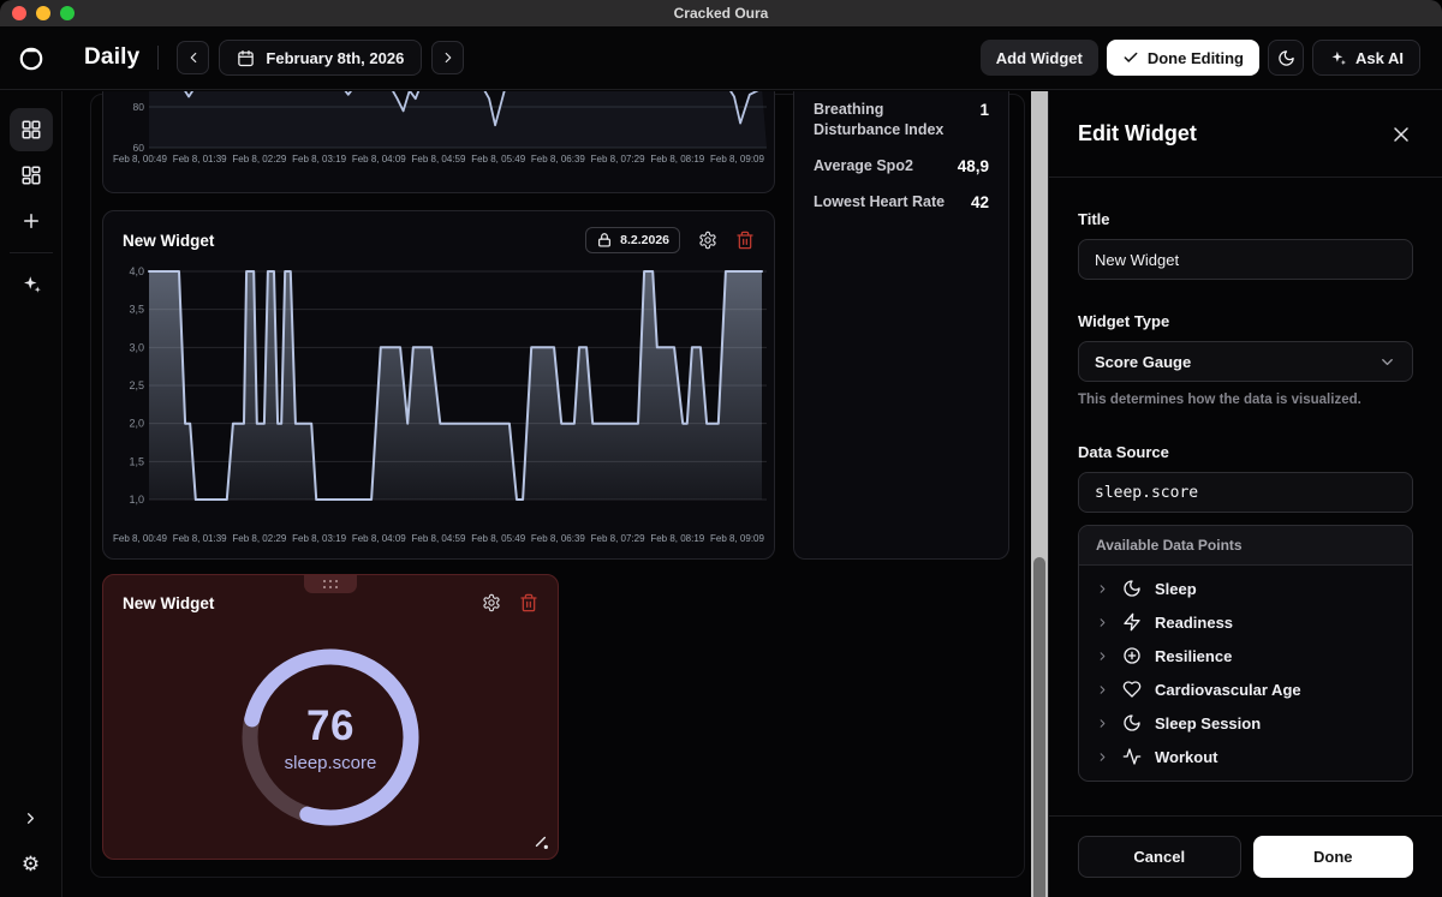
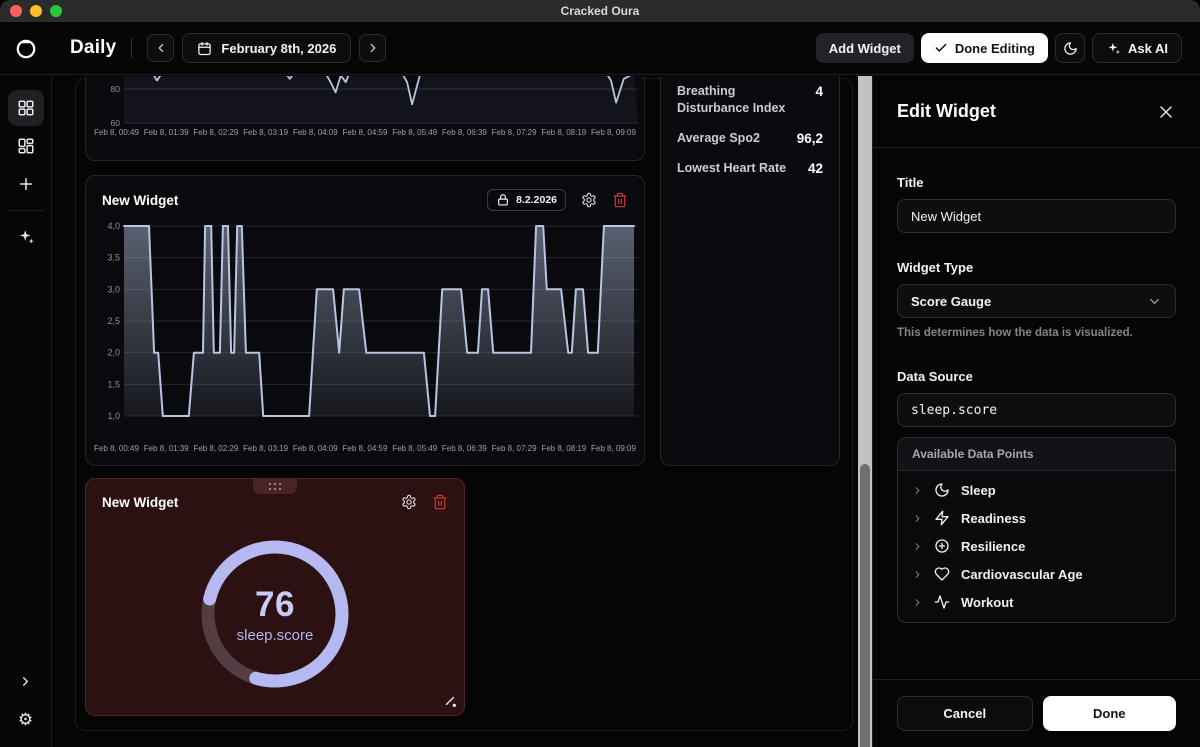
  Cracked Oura
  Daily
  February 8th, 2026
  Add Widget
  Done Editing
  Ask AI
  ⚙
  80
  60
  Feb 8, 00:49
  Feb 8, 01:39
  Feb 8, 02:29
  Feb 8, 03:19
  Feb 8, 04:09
  Feb 8, 04:59
  Feb 8, 05:49
  Feb 8, 06:39
  Feb 8, 07:29
  Feb 8, 08:19
  Feb 8, 09:09
  Breathing Disturbance Index
- 1
+ 4
  Average Spo2
- 48,9
+ 96,2
  Lowest Heart Rate
  42
  New Widget
  8.2.2026
  4,0
  3,5
  3,0
  2,5
  2,0
  1,5
  1,0
  Feb 8, 00:49
  Feb 8, 01:39
  Feb 8, 02:29
  Feb 8, 03:19
  Feb 8, 04:09
  Feb 8, 04:59
  Feb 8, 05:49
  Feb 8, 06:39
  Feb 8, 07:29
  Feb 8, 08:19
  Feb 8, 09:09
  New Widget
  76
  sleep.score
  Edit Widget
  Title
  New Widget
  Widget Type
  Score Gauge
  This determines how the data is visualized.
  Data Source
  sleep.score
  Available Data Points
  Sleep
  Readiness
  Resilience
  Cardiovascular Age
- Sleep Session
  Workout
  Cancel
  Done
